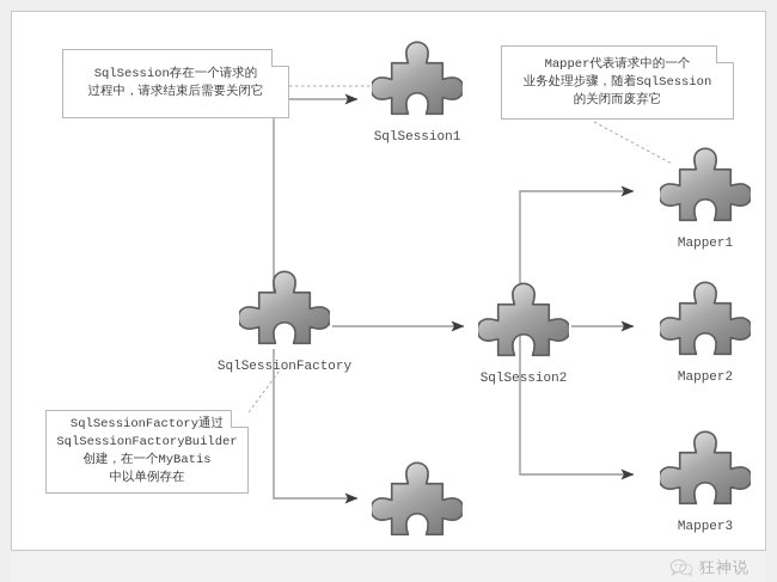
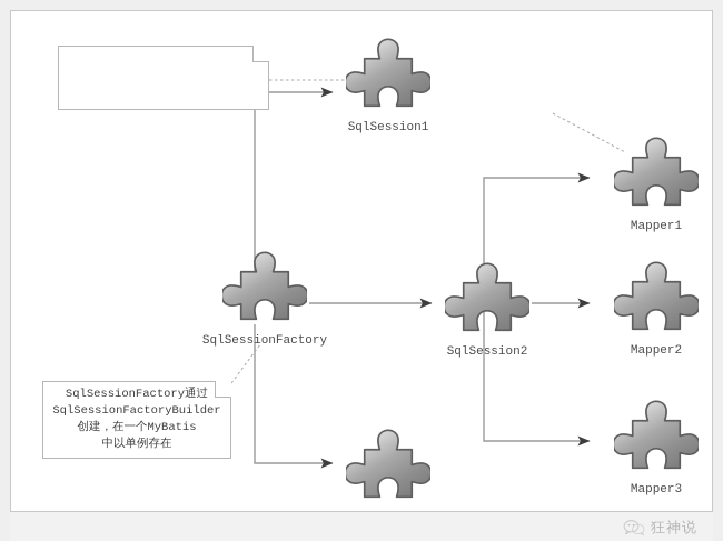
  SqlSession1
  Mapper1
  SqlSessionFactory
  SqlSession2
  Mapper2
  Mapper3
- SqlSession存在一个请求的
- 过程中，请求结束后需要关闭它
- Mapper代表请求中的一个
- 业务处理步骤，随着SqlSession
- 的关闭而废弃它
  SqlSessionFactory通过
  SqlSessionFactoryBuilder
  创建，在一个MyBatis
  中以单例存在
  狂神说
